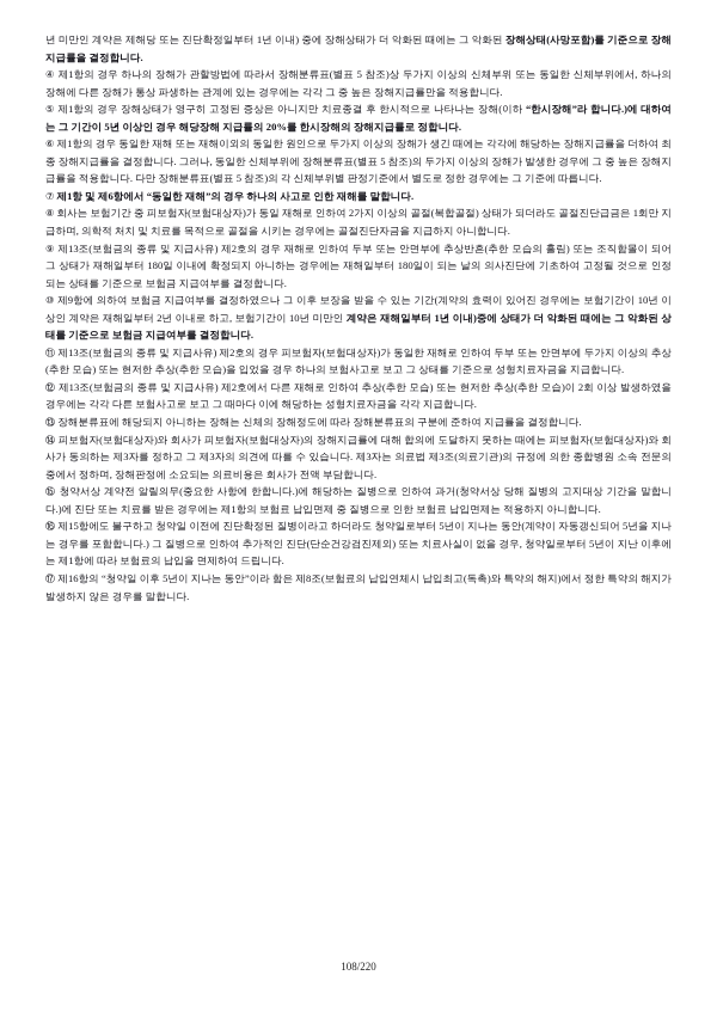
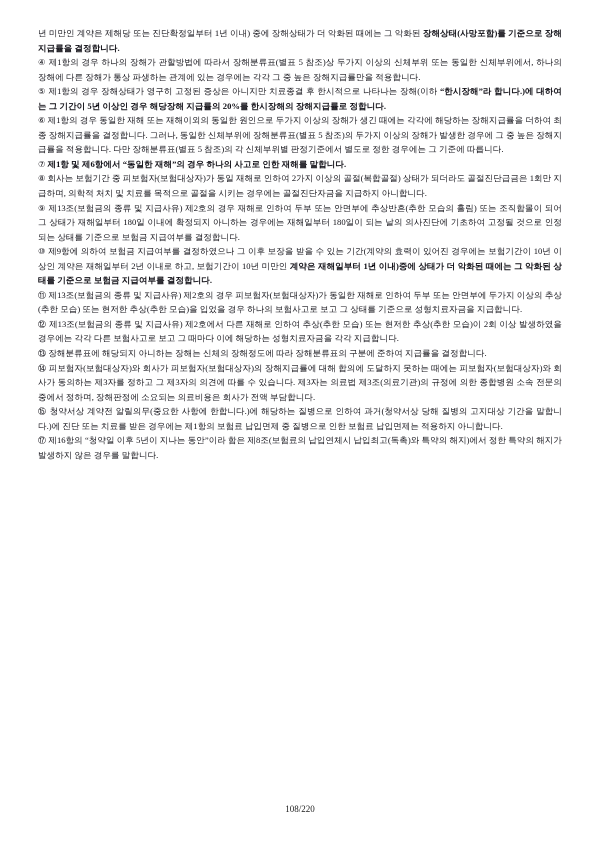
  년 미만인 계약은 제해당 또는 진단확정일부터 1년 이내) 중에 장해상태가 더 악화된 때에는 그 악화된 장해상태(사망포함)를 기준으로 장해지급률을 결정합니다.
  ④ 제1항의 경우 하나의 장해가 관할방법에 따라서 장해분류표(별표 5 참조)상 두가지 이상의 신체부위 또는 동일한 신체부위에서, 하나의 장해에 다른 장해가 통상 파생하는 관계에 있는 경우에는 각각 그 중 높은 장해지급률만을 적용합니다.
  ⑤ 제1항의 경우 장해상태가 영구히 고정된 증상은 아니지만 치료종결 후 한시적으로 나타나는 장해(이하 “한시장해”라 합니다.)에 대하여는 그 기간이 5년 이상인 경우 해당장해 지급률의 20%를 한시장해의 장해지급률로 정합니다.
  ⑥ 제1항의 경우 동일한 재해 또는 재해이외의 동일한 원인으로 두가지 이상의 장해가 생긴 때에는 각각에 해당하는 장해지급률을 더하여 최종 장해지급률을 결정합니다. 그러나, 동일한 신체부위에 장해분류표(별표 5 참조)의 두가지 이상의 장해가 발생한 경우에 그 중 높은 장해지급률을 적용합니다. 다만 장해분류표(별표 5 참조)의 각 신체부위별 판정기준에서 별도로 정한 경우에는 그 기준에 따릅니다.
  ⑦ 제1항 및 제6항에서 “동일한 재해”의 경우 하나의 사고로 인한 재해를 말합니다.
  ⑧ 회사는 보험기간 중 피보험자(보험대상자)가 동일 재해로 인하여 2가지 이상의 골절(복합골절) 상태가 되더라도 골절진단급금은 1회만 지급하며, 의학적 처치 및 치료를 목적으로 골절을 시키는 경우에는 골절진단자금을 지급하지 아니합니다.
  ⑨ 제13조(보험금의 종류 및 지급사유) 제2호의 경우 재해로 인하여 두부 또는 안면부에 추상반흔(추한 모습의 흘림) 또는 조직함몰이 되어 그 상태가 재해일부터 180일 이내에 확정되지 아니하는 경우에는 재해일부터 180일이 되는 날의 의사진단에 기초하여 고정될 것으로 인정되는 상태를 기준으로 보험금 지급여부를 결정합니다.
  ⑩ 제9항에 의하여 보험금 지급여부를 결정하였으나 그 이후 보장을 받을 수 있는 기간(계약의 효력이 있어진 경우에는 보험기간이 10년 이상인 계약은 재해일부터 2년 이내로 하고, 보험기간이 10년 미만인 계약은 재해일부터 1년 이내)중에 상태가 더 악화된 때에는 그 악화된 상태를 기준으로 보험금 지급여부를 결정합니다.
  ⑪ 제13조(보험금의 종류 및 지급사유) 제2호의 경우 피보험자(보험대상자)가 동일한 재해로 인하여 두부 또는 안면부에 두가지 이상의 추상(추한 모습) 또는 현저한 추상(추한 모습)을 입었을 경우 하나의 보험사고로 보고 그 상태를 기준으로 성형치료자금을 지급합니다.
  ⑫ 제13조(보험금의 종류 및 지급사유) 제2호에서 다른 재해로 인하여 추상(추한 모습) 또는 현저한 추상(추한 모습)이 2회 이상 발생하였을 경우에는 각각 다른 보험사고로 보고 그 때마다 이에 해당하는 성형치료자금을 각각 지급합니다.
  ⑬ 장해분류표에 해당되지 아니하는 장해는 신체의 장해정도에 따라 장해분류표의 구분에 준하여 지급률을 결정합니다.
  ⑭ 피보험자(보험대상자)와 회사가 피보험자(보험대상자)의 장해지급률에 대해 합의에 도달하지 못하는 때에는 피보험자(보험대상자)와 회사가 동의하는 제3자를 정하고 그 제3자의 의견에 따를 수 있습니다. 제3자는 의료법 제3조(의료기관)의 규정에 의한 종합병원 소속 전문의 중에서 정하며, 장해판정에 소요되는 의료비용은 회사가 전액 부담합니다.
  ⑮ 청약서상 계약전 알릴의무(중요한 사항에 한합니다.)에 해당하는 질병으로 인하여 과거(청약서상 당해 질병의 고지대상 기간을 말합니다.)에 진단 또는 치료를 받은 경우에는 제1항의 보험료 납입면제 중 질병으로 인한 보험료 납입면제는 적용하지 아니합니다.
- ⑯ 제15항에도 불구하고 청약일 이전에 진단확정된 질병이라고 하더라도 청약일로부터 5년이 지나는 동안(계약이 자동갱신되어 5년을 지나는 경우를 포함합니다.) 그 질병으로 인하여 추가적인 진단(단순건강검진제외) 또는 치료사실이 없을 경우, 청약일로부터 5년이 지난 이후에는 제1항에 따라 보험료의 납입을 면제하여 드립니다.
  ⑰ 제16항의 “청약일 이후 5년이 지나는 동안”이라 함은 제8조(보험료의 납입연체시 납입최고(독촉)와 특약의 해지)에서 정한 특약의 해지가 발생하지 않은 경우를 말합니다.
  108/220
